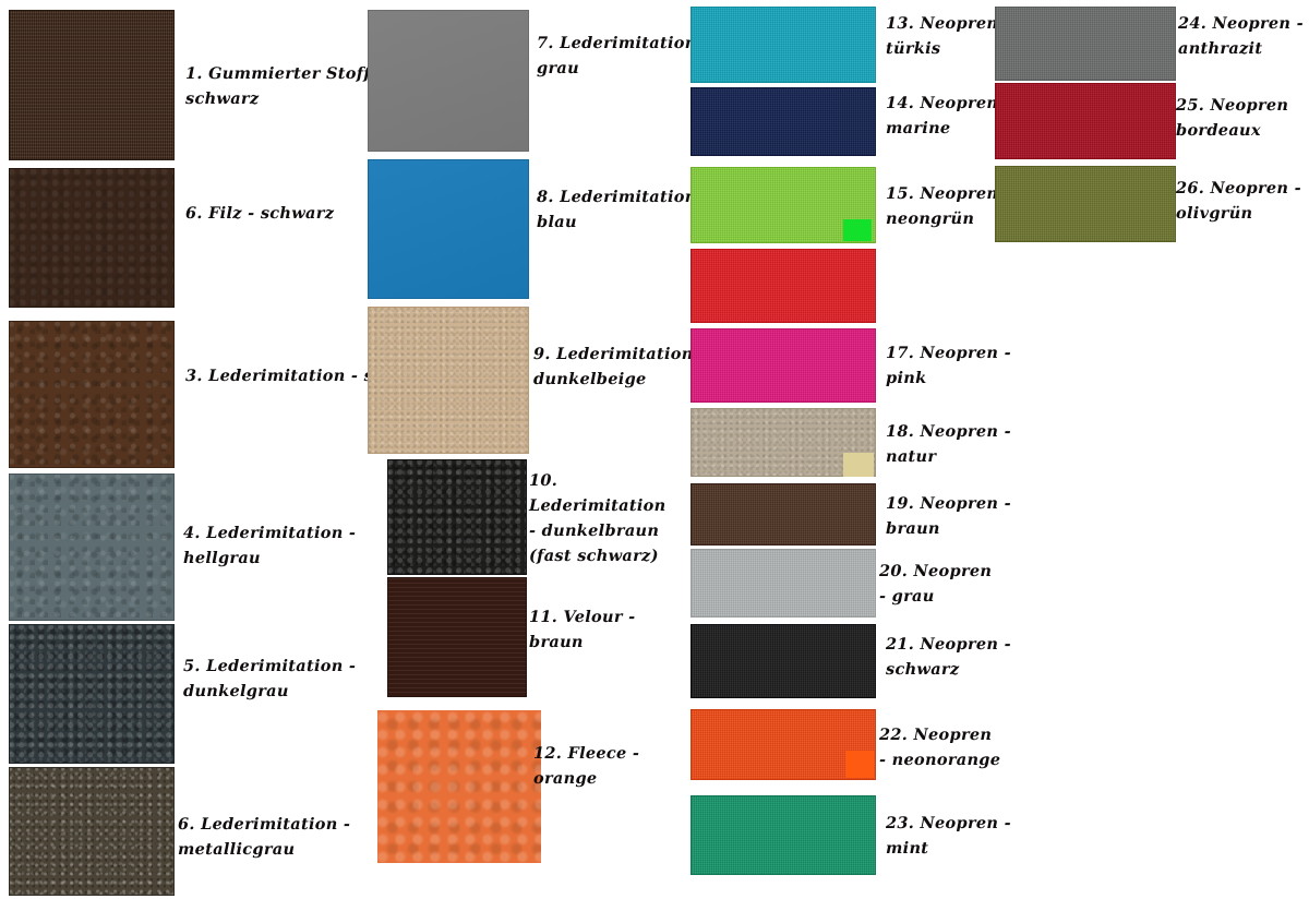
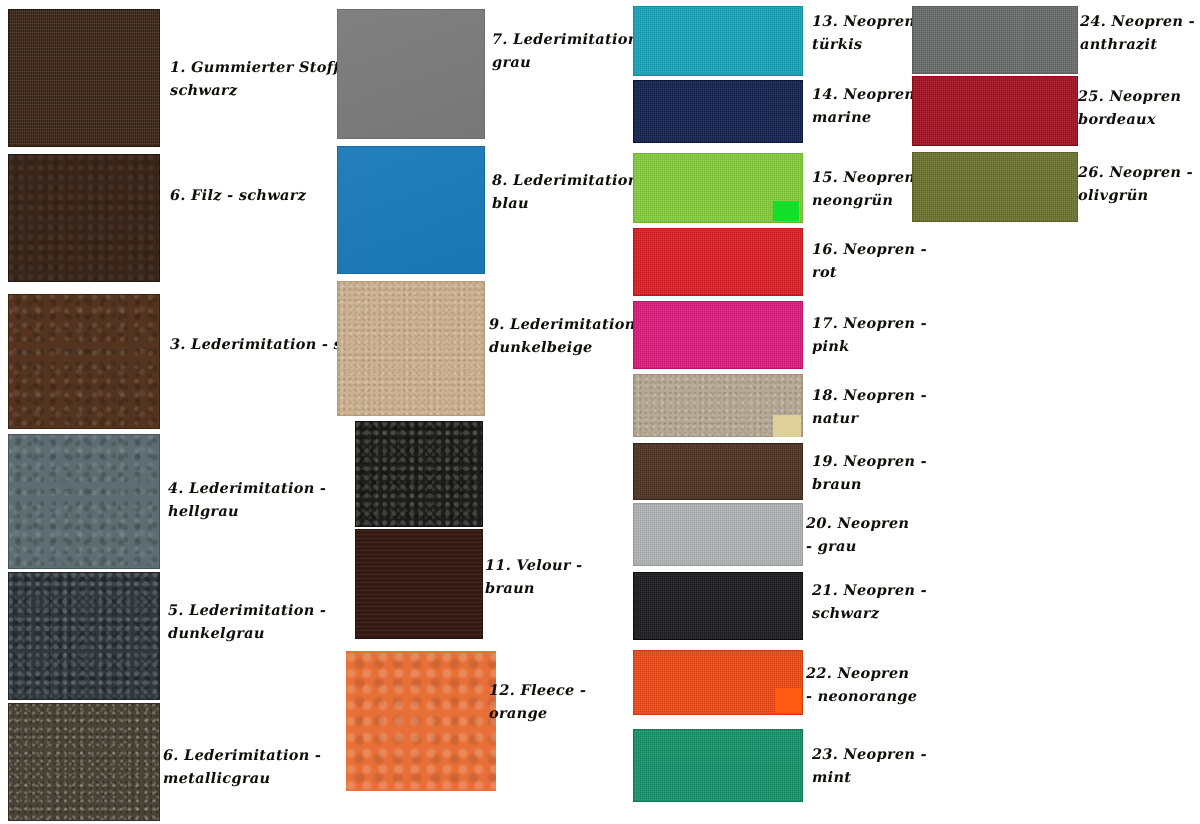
  1. Gummierter Stof
  schwarz
  6. Filz - schwarz
  3. Lederimitation -
  4. Lederimitation -
  hellgrau
  5. Lederimitation -
  dunkelgrau
  6. Lederimitation -
  metallicgrau
  7. Lederimitatio
  grau
  8. Lederimitatio
  blau
  9. Lederimitation
  dunkelbeige
- 10.
- Lederimitation
- - dunkelbraun
- (fast schwarz)
  11. Velour -
  braun
  12. Fleece -
  orange
  13. Neopren
  türkis
  14. Neopren
  marine
  15. Neopren
  neongrün
+ 16. Neopren -
+ rot
  17. Neopren -
  pink
  18. Neopren -
  natur
  19. Neopren -
  braun
  20. Neopren
  - grau
  21. Neopren -
  schwarz
  22. Neopren
  - neonorange
  23. Neopren -
  mint
  24. Neopren -
  anthrazit
  25. Neopren
  bordeaux
  26. Neopren -
  olivgrün
